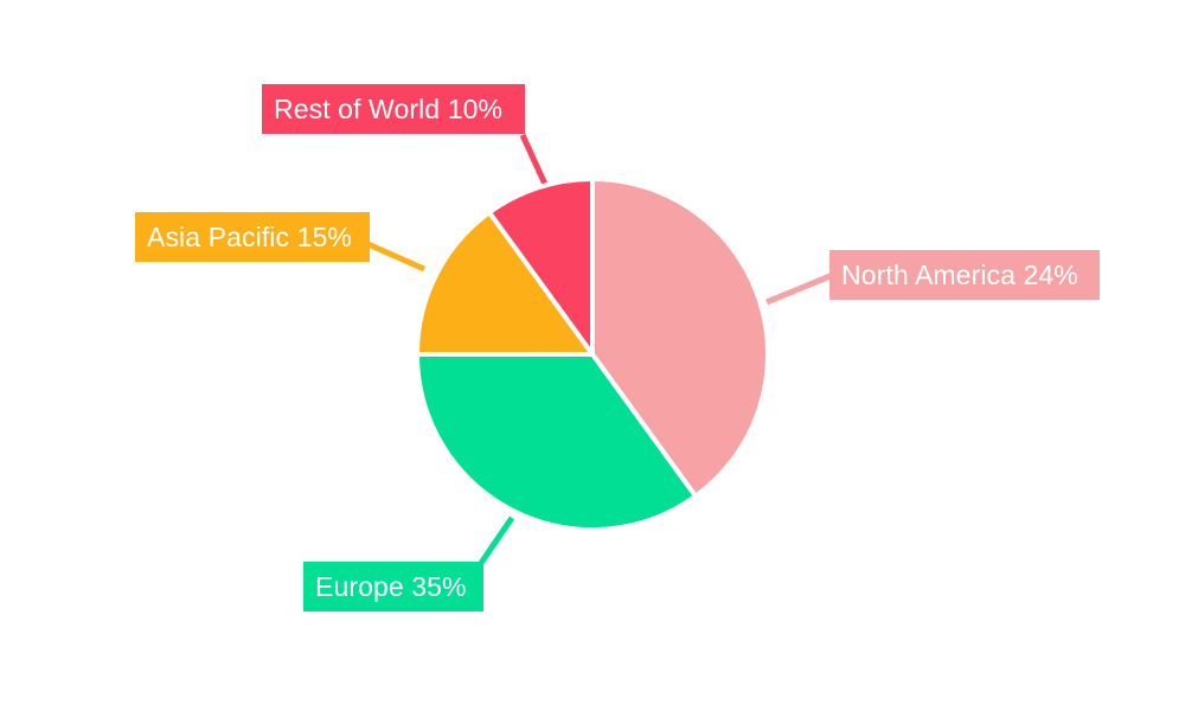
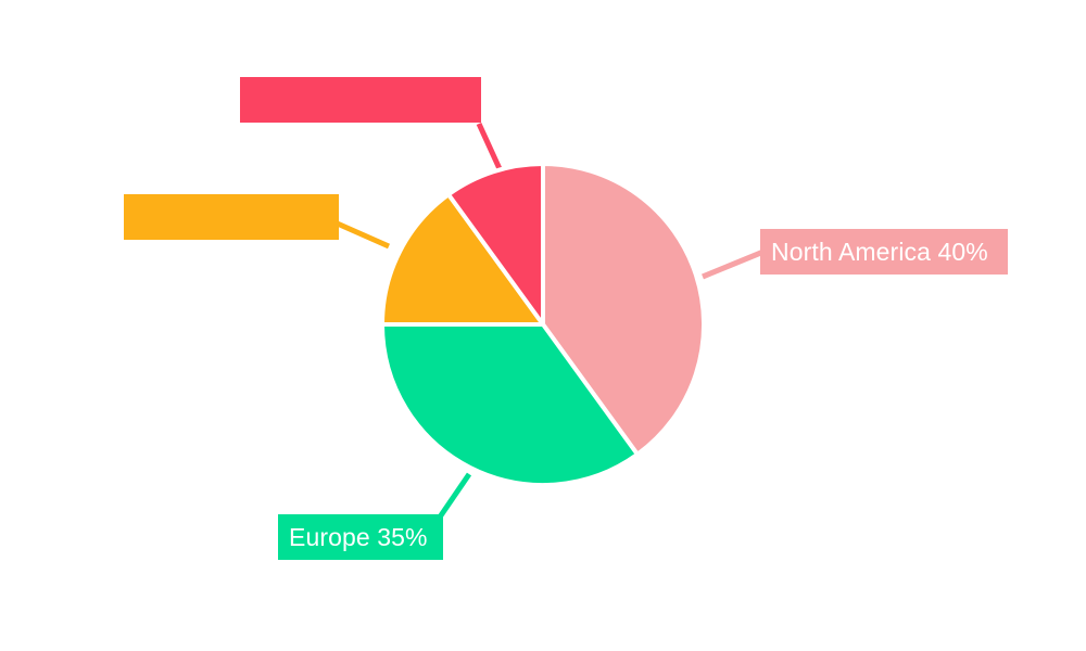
- North America 24%
+ North America 40%
  Europe 35%
- Asia Pacific 15%
- Rest of World 10%
